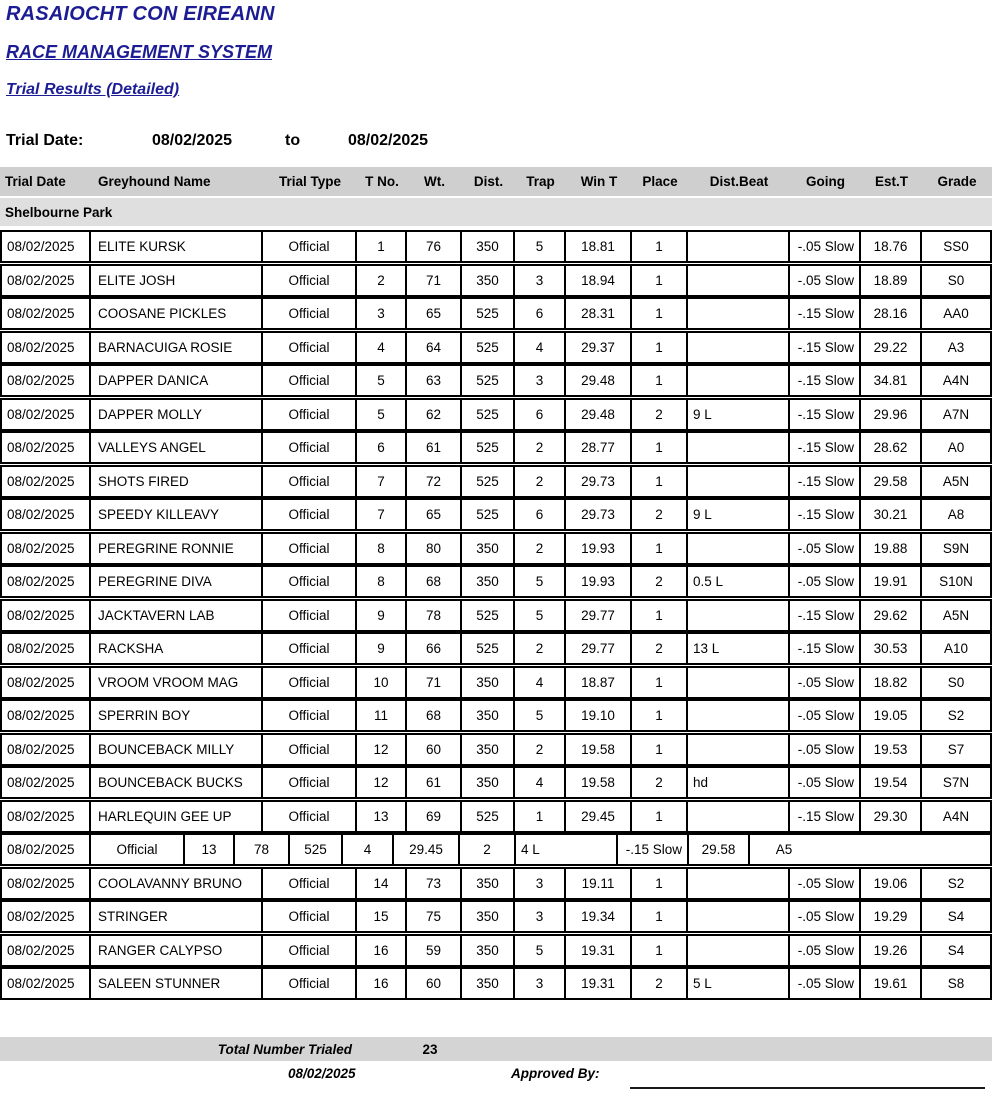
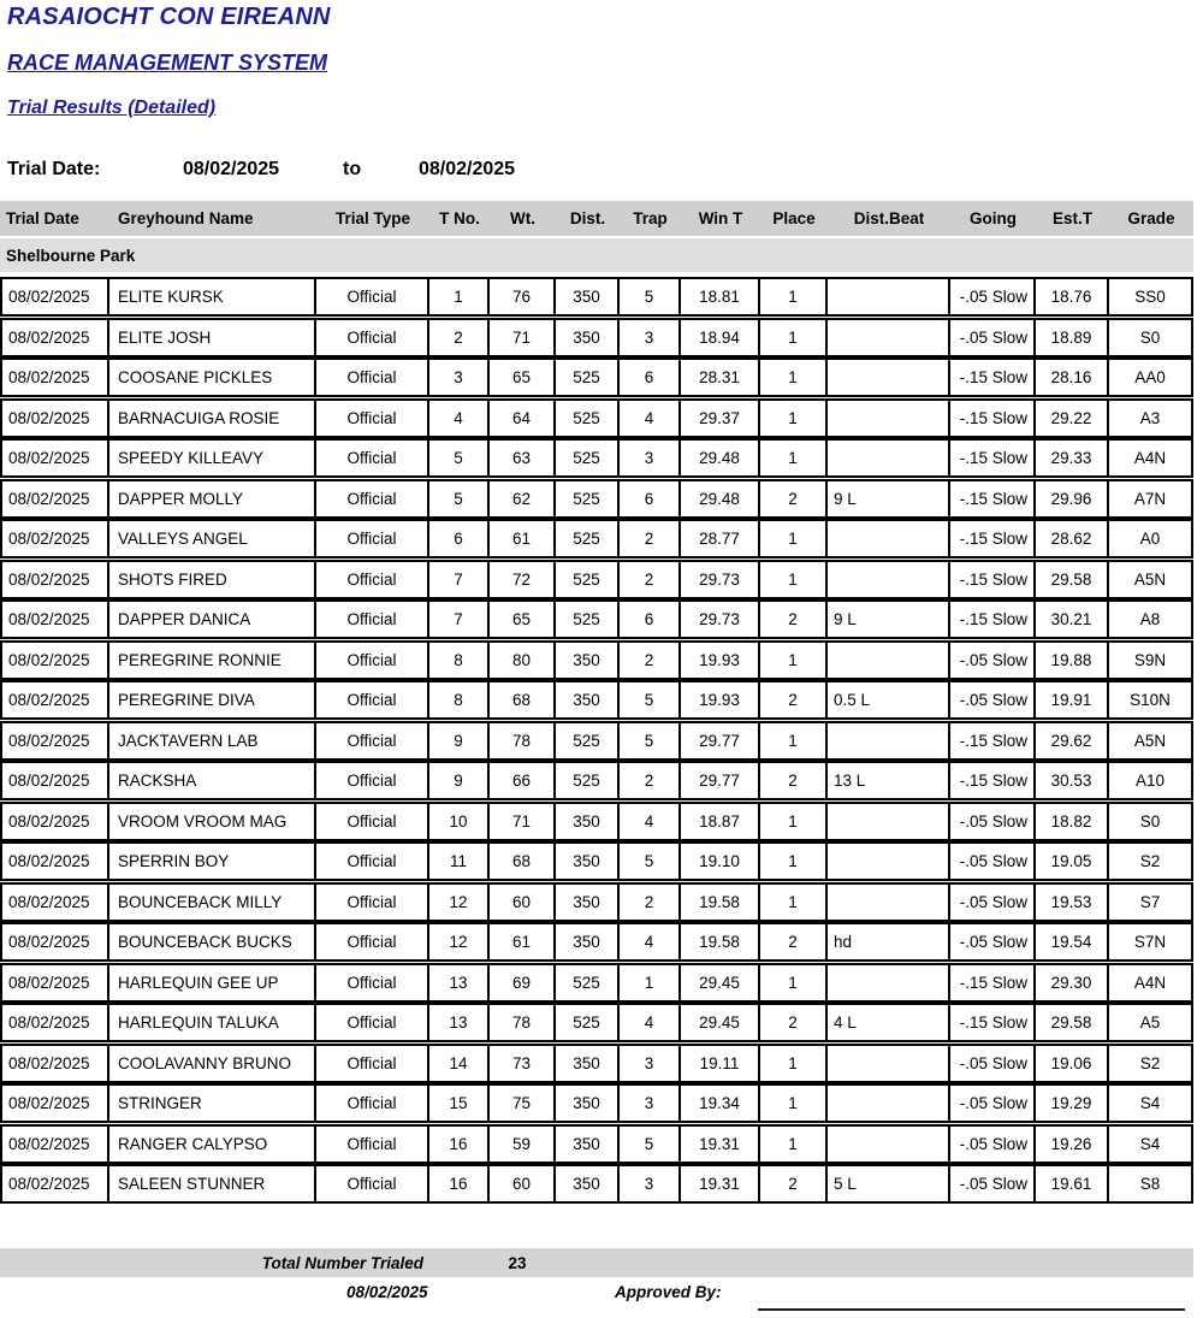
  RASAIOCHT CON EIREANN
  RACE MANAGEMENT SYSTEM
  Trial Results (Detailed)
  Trial Date:
  08/02/2025
  to
  08/02/2025
  Trial Date
  Greyhound Name
  Trial Type
  T No.
  Wt.
  Dist.
  Trap
  Win T
  Place
  Dist.Beat
  Going
  Est.T
  Grade
  Shelbourne Park
  08/02/2025
  ELITE KURSK
  Official
  1
  76
  350
  5
  18.81
  1
  -.05 Slow
  18.76
  SS0
  08/02/2025
  ELITE JOSH
  Official
  2
  71
  350
  3
  18.94
  1
  -.05 Slow
  18.89
  S0
  08/02/2025
  COOSANE PICKLES
  Official
  3
  65
  525
  6
  28.31
  1
  -.15 Slow
  28.16
  AA0
  08/02/2025
  BARNACUIGA ROSIE
  Official
  4
  64
  525
  4
  29.37
  1
  -.15 Slow
  29.22
  A3
  08/02/2025
- DAPPER DANICA
+ SPEEDY KILLEAVY
  Official
  5
  63
  525
  3
  29.48
  1
  -.15 Slow
- 34.81
+ 29.33
  A4N
  08/02/2025
  DAPPER MOLLY
  Official
  5
  62
  525
  6
  29.48
  2
  9 L
  -.15 Slow
  29.96
  A7N
  08/02/2025
  VALLEYS ANGEL
  Official
  6
  61
  525
  2
  28.77
  1
  -.15 Slow
  28.62
  A0
  08/02/2025
  SHOTS FIRED
  Official
  7
  72
  525
  2
  29.73
  1
  -.15 Slow
  29.58
  A5N
  08/02/2025
- SPEEDY KILLEAVY
+ DAPPER DANICA
  Official
  7
  65
  525
  6
  29.73
  2
  9 L
  -.15 Slow
  30.21
  A8
  08/02/2025
  PEREGRINE RONNIE
  Official
  8
  80
  350
  2
  19.93
  1
  -.05 Slow
  19.88
  S9N
  08/02/2025
  PEREGRINE DIVA
  Official
  8
  68
  350
  5
  19.93
  2
  0.5 L
  -.05 Slow
  19.91
  S10N
  08/02/2025
  JACKTAVERN LAB
  Official
  9
  78
  525
  5
  29.77
  1
  -.15 Slow
  29.62
  A5N
  08/02/2025
  RACKSHA
  Official
  9
  66
  525
  2
  29.77
  2
  13 L
  -.15 Slow
  30.53
  A10
  08/02/2025
  VROOM VROOM MAG
  Official
  10
  71
  350
  4
  18.87
  1
  -.05 Slow
  18.82
  S0
  08/02/2025
  SPERRIN BOY
  Official
  11
  68
  350
  5
  19.10
  1
  -.05 Slow
  19.05
  S2
  08/02/2025
  BOUNCEBACK MILLY
  Official
  12
  60
  350
  2
  19.58
  1
  -.05 Slow
  19.53
  S7
  08/02/2025
  BOUNCEBACK BUCKS
  Official
  12
  61
  350
  4
  19.58
  2
  hd
  -.05 Slow
  19.54
  S7N
  08/02/2025
  HARLEQUIN GEE UP
  Official
  13
  69
  525
  1
  29.45
  1
  -.15 Slow
  29.30
  A4N
  08/02/2025
+ HARLEQUIN TALUKA
  Official
  13
  78
  525
  4
  29.45
  2
  4 L
  -.15 Slow
  29.58
  A5
  08/02/2025
  COOLAVANNY BRUNO
  Official
  14
  73
  350
  3
  19.11
  1
  -.05 Slow
  19.06
  S2
  08/02/2025
  STRINGER
  Official
  15
  75
  350
  3
  19.34
  1
  -.05 Slow
  19.29
  S4
  08/02/2025
  RANGER CALYPSO
  Official
  16
  59
  350
  5
  19.31
  1
  -.05 Slow
  19.26
  S4
  08/02/2025
  SALEEN STUNNER
  Official
  16
  60
  350
  3
  19.31
  2
  5 L
  -.05 Slow
  19.61
  S8
  Total Number Trialed
  23
  08/02/2025
  Approved By:
